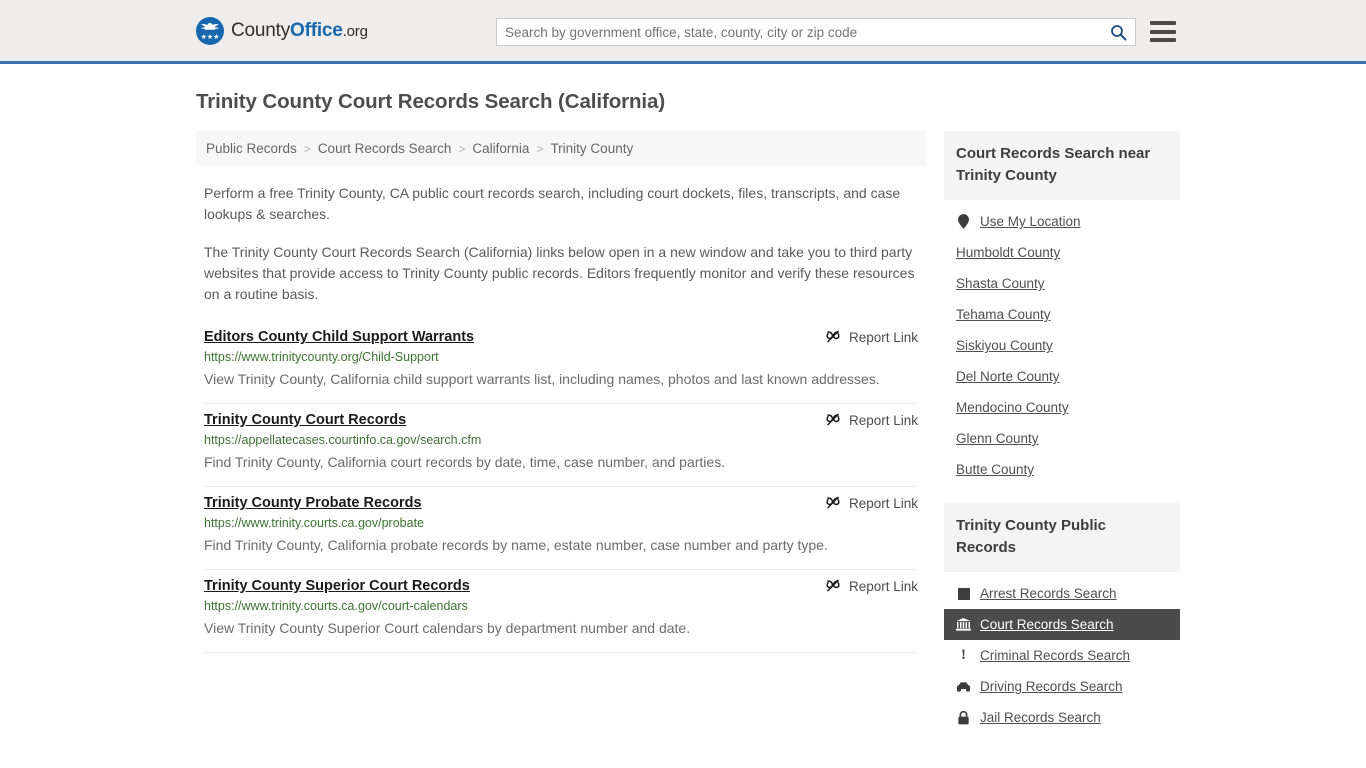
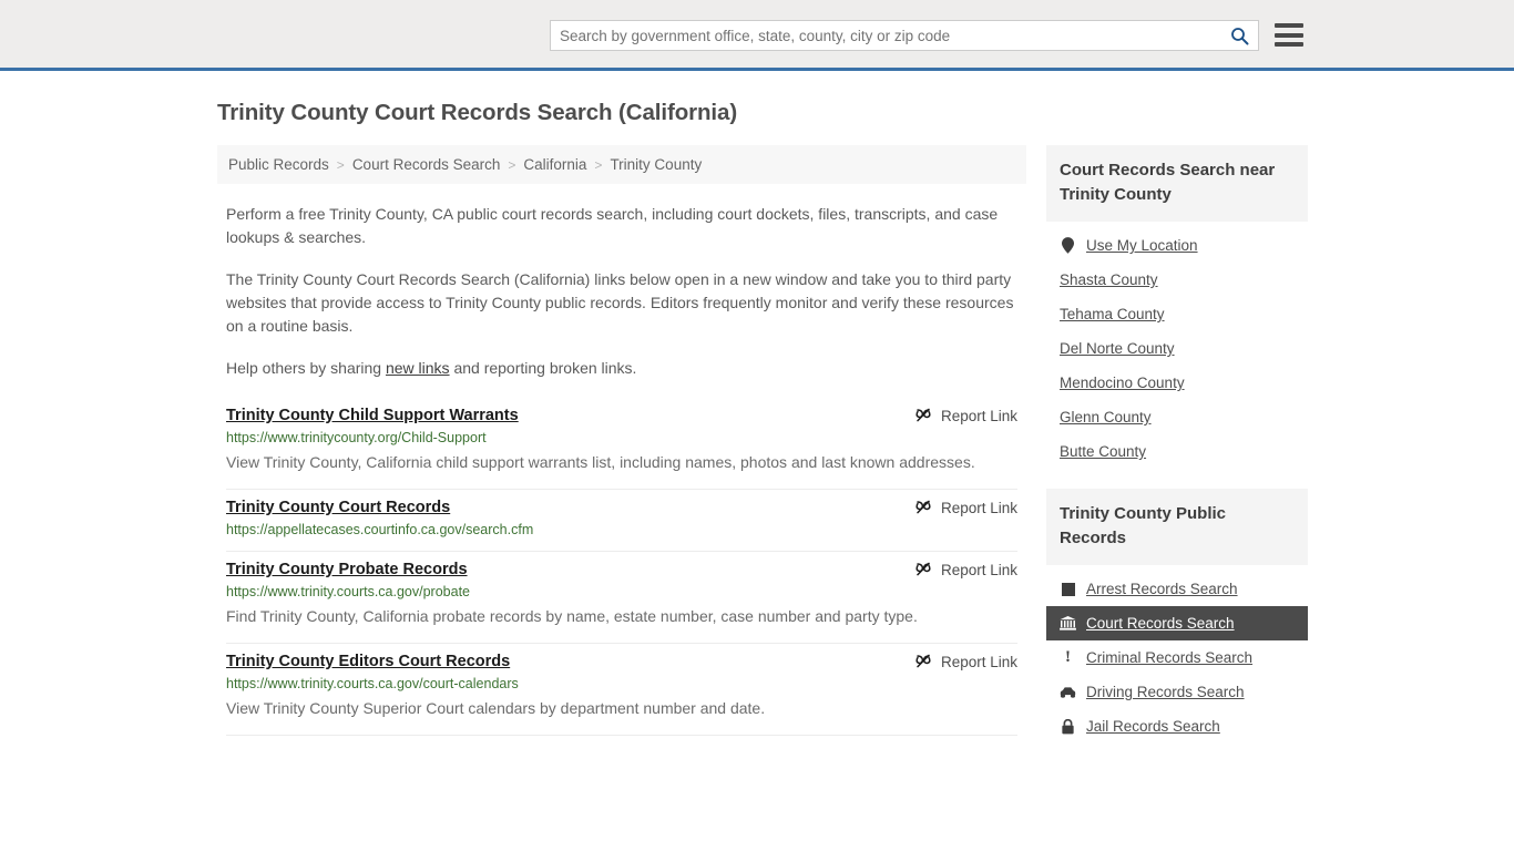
- CountyOffice.org
  Search by government office, state, county, city or zip code
  Trinity County Court Records Search (California)
  Public Records
  >
  Court Records Search
  >
  California
  >
  Trinity County
  Perform a free Trinity County, CA public court records search, including court dockets, files, transcripts, and case lookups & searches.
  The Trinity County Court Records Search (California) links below open in a new window and take you to third party websites that provide access to Trinity County public records. Editors frequently monitor and verify these resources on a routine basis.
+ Help others by sharing new links and reporting broken links.
- Editors County Child Support Warrants
+ Trinity County Child Support Warrants
  Report Link
  https://www.trinitycounty.org/Child-Support
  View Trinity County, California child support warrants list, including names, photos and last known addresses.
  Trinity County Court Records
  Report Link
  https://appellatecases.courtinfo.ca.gov/search.cfm
- Find Trinity County, California court records by date, time, case number, and parties.
  Trinity County Probate Records
  Report Link
  https://www.trinity.courts.ca.gov/probate
  Find Trinity County, California probate records by name, estate number, case number and party type.
- Trinity County Superior Court Records
+ Trinity County Editors Court Records
  Report Link
  https://www.trinity.courts.ca.gov/court-calendars
  View Trinity County Superior Court calendars by department number and date.
  Court Records Search near Trinity County
  Use My Location
- Humboldt County
  Shasta County
  Tehama County
- Siskiyou County
  Del Norte County
  Mendocino County
  Glenn County
  Butte County
  Trinity County Public Records
  Arrest Records Search
  Court Records Search
  !
  Criminal Records Search
  Driving Records Search
  Jail Records Search
